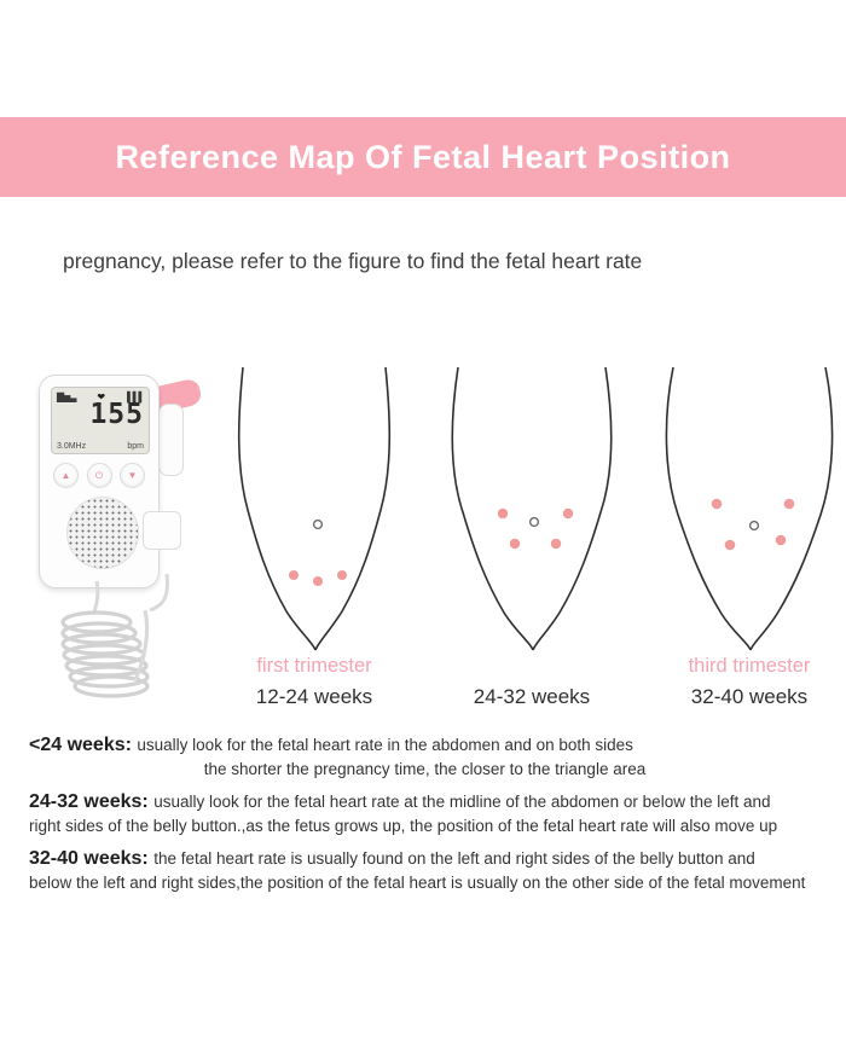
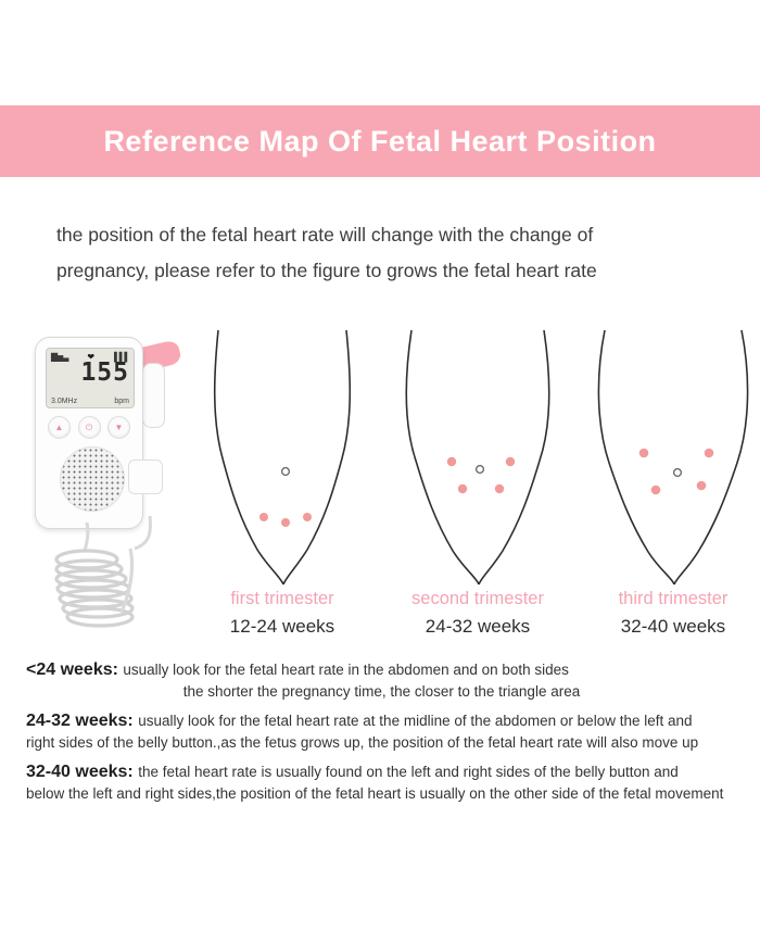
  Reference Map Of Fetal Heart Position
+ the position of the fetal heart rate will change with the change of
- pregnancy, please refer to the figure to find the fetal heart rate
+ pregnancy, please refer to the figure to grows the fetal heart rate
  ▇▅▃
  ❤
  ▌▌▌
  155
  ▲
  ⏻
  ▼
  first trimester
  12-24 weeks
+ second trimester
  24-32 weeks
  third trimester
  32-40 weeks
  <24 weeks: usually look for the fetal heart rate in the abdomen and on both sides
  the shorter the pregnancy time, the closer to the triangle area
  24-32 weeks: usually look for the fetal heart rate at the midline of the abdomen or below the left and
  right sides of the belly button.,as the fetus grows up, the position of the fetal heart rate will also move up
  32-40 weeks: the fetal heart rate is usually found on the left and right sides of the belly button and
  below the left and right sides,the position of the fetal heart is usually on the other side of the fetal movement
